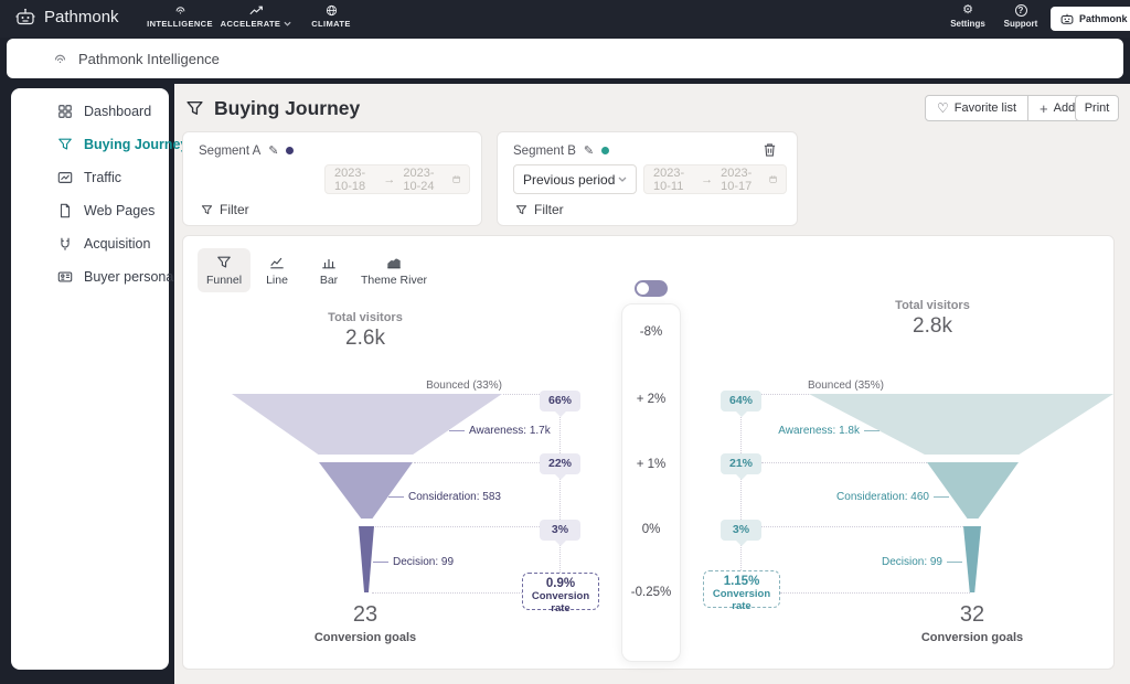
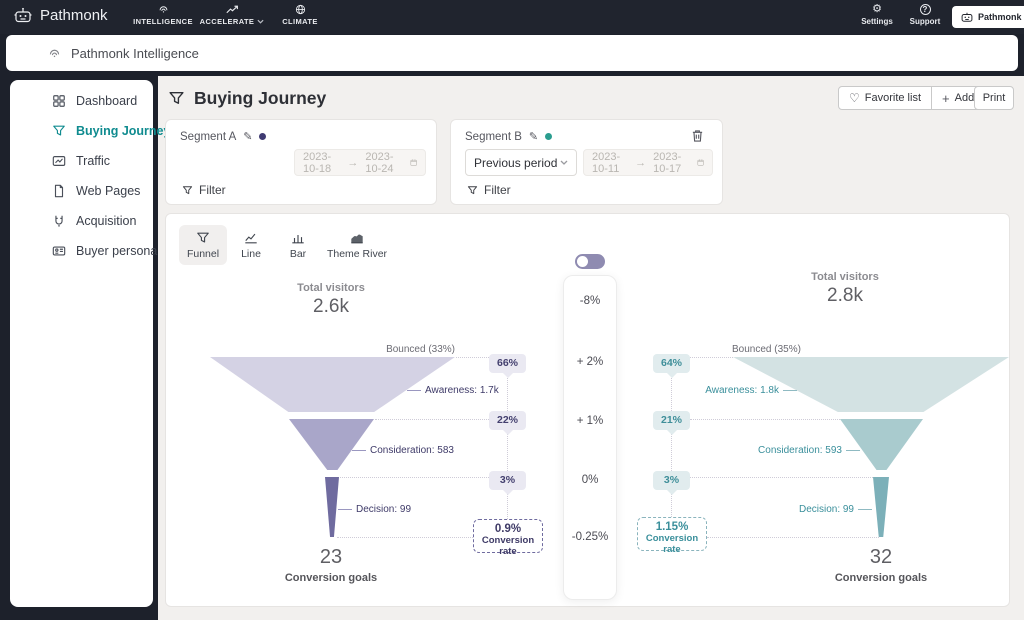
  Pathmonk
  INTELLIGENCE
  ACCELERATE
  CLIMATE
  ⚙
  Settings
  ?
  Support
  Pathmonk
  Pathmonk Intelligence
  Dashboard
  Buying Journe
  Traffic
  Web Pages
  Acquisition
  Buyer persona
  Buying Journey
  ♡
  Favorite list
  +
  Print
  Segment A
  ✎
  2023-10-18
  →
  2023-10-24
  Filter
  Segment B
  ✎
  Previous period
  2023-10-11
  →
  2023-10-17
  Filter
  Funnel
  Line
  Bar
  Theme River
  Total visitors
  2.6k
  Bounced (33%)
  Awareness: 1.7k
  Consideration: 583
  Decision: 99
  66%
  22%
  3%
  0.9%
  Conversion rate
  23
  Conversion goals
  -8%
  + 2%
  + 1%
  0%
  -0.25%
  Total visitors
  2.8k
  Bounced (35%)
  Awareness: 1.8k
- Consideration: 460
+ Consideration: 593
  Decision: 99
  64%
  21%
  3%
  1.15%
  Conversion rate
  32
  Conversion goals
